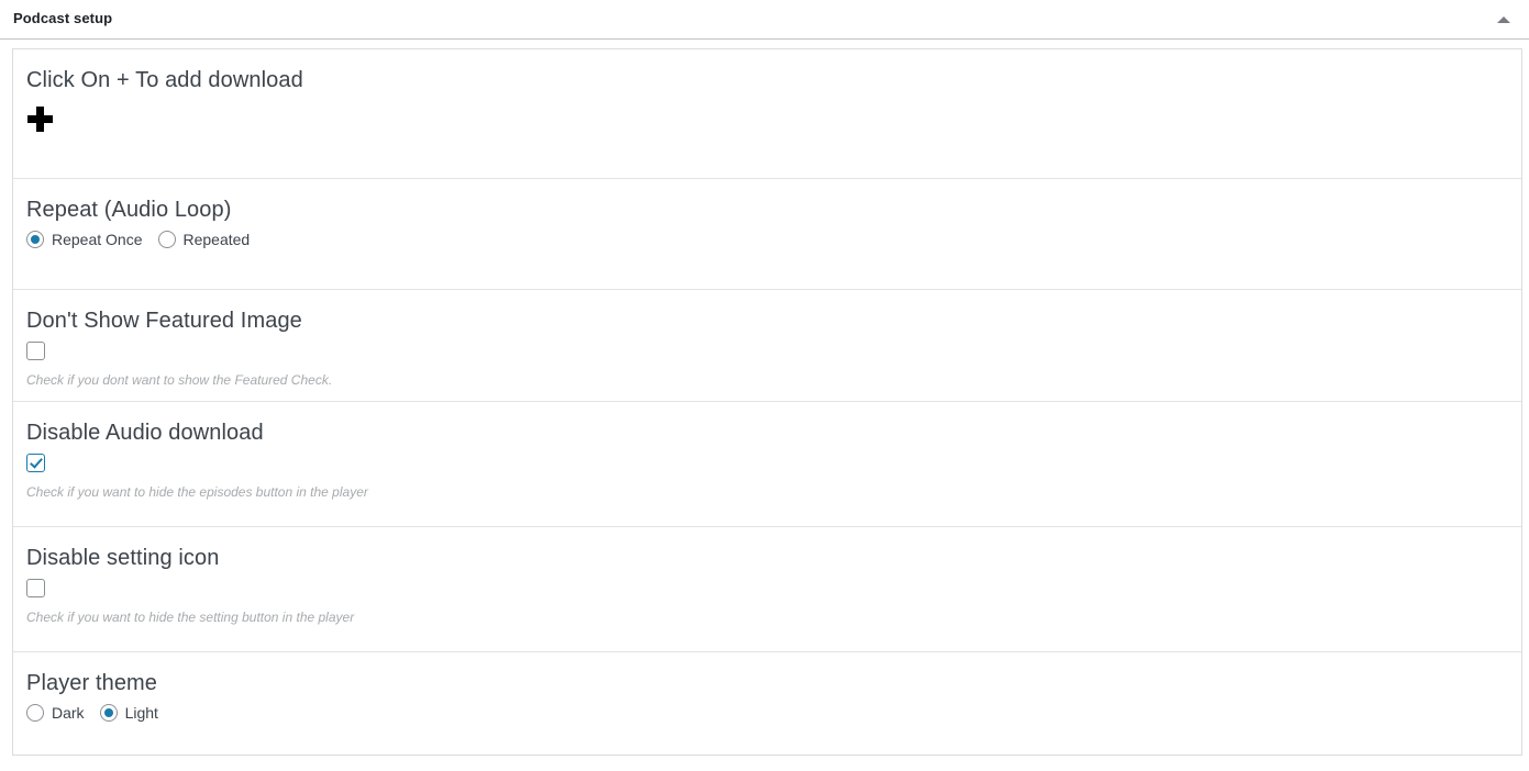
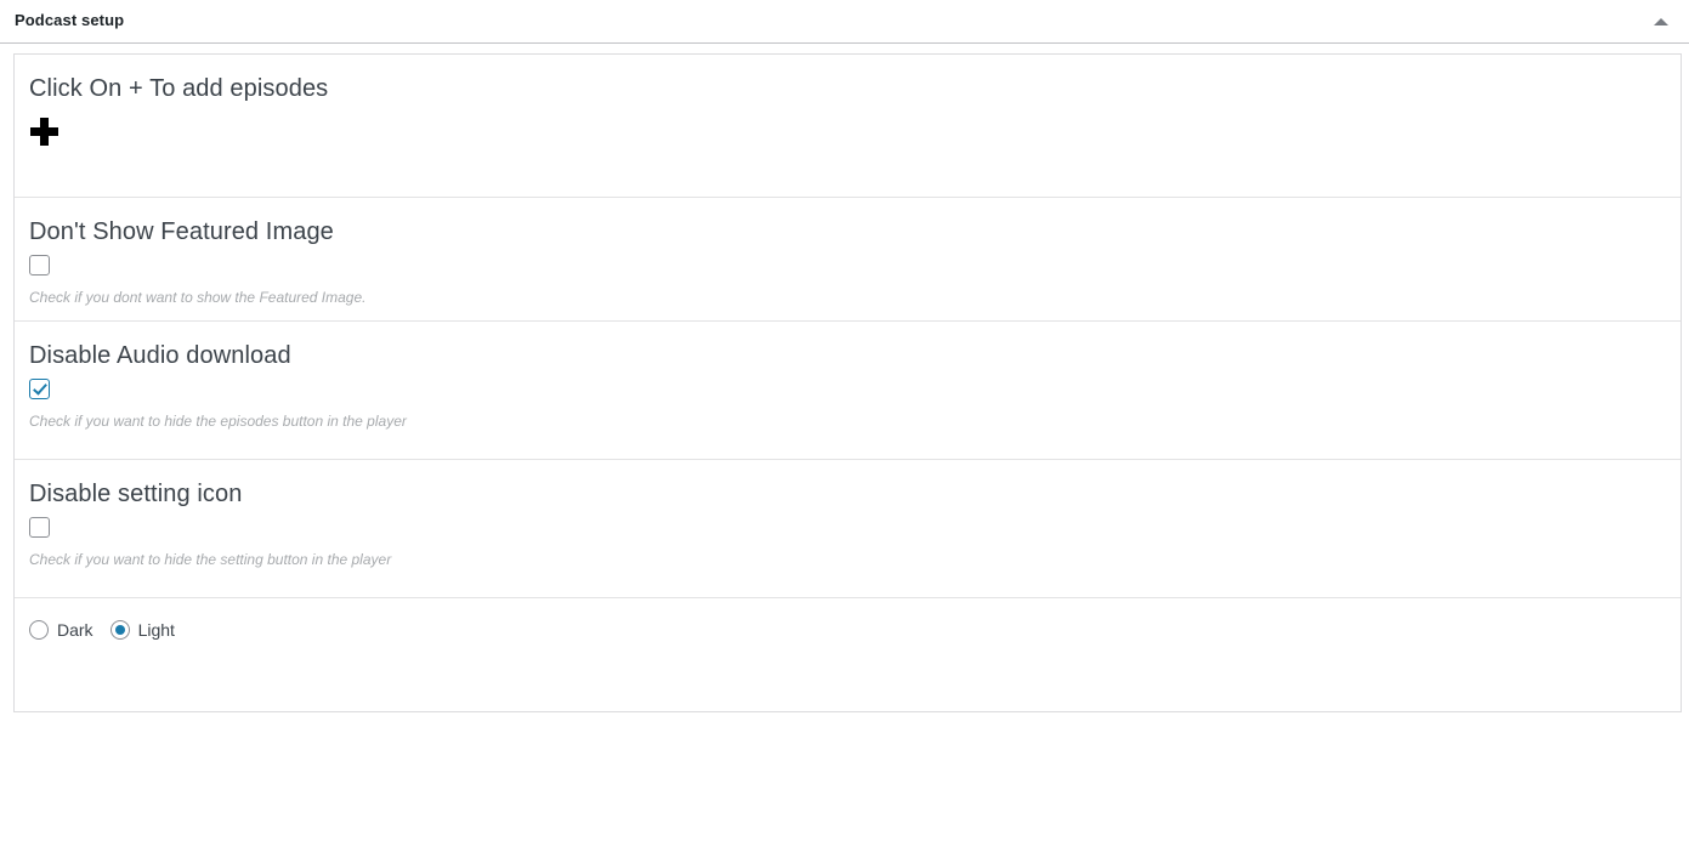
  Podcast setup
- Click On + To add download
+ Click On + To add episodes
- Repeat (Audio Loop)
- Repeat Once
- Repeated
  Don't Show Featured Image
- Check if you dont want to show the Featured Check.
+ Check if you dont want to show the Featured Image.
  Disable Audio download
  Check if you want to hide the episodes button in the player
  Disable setting icon
  Check if you want to hide the setting button in the player
- Player theme
  Dark
  Light
